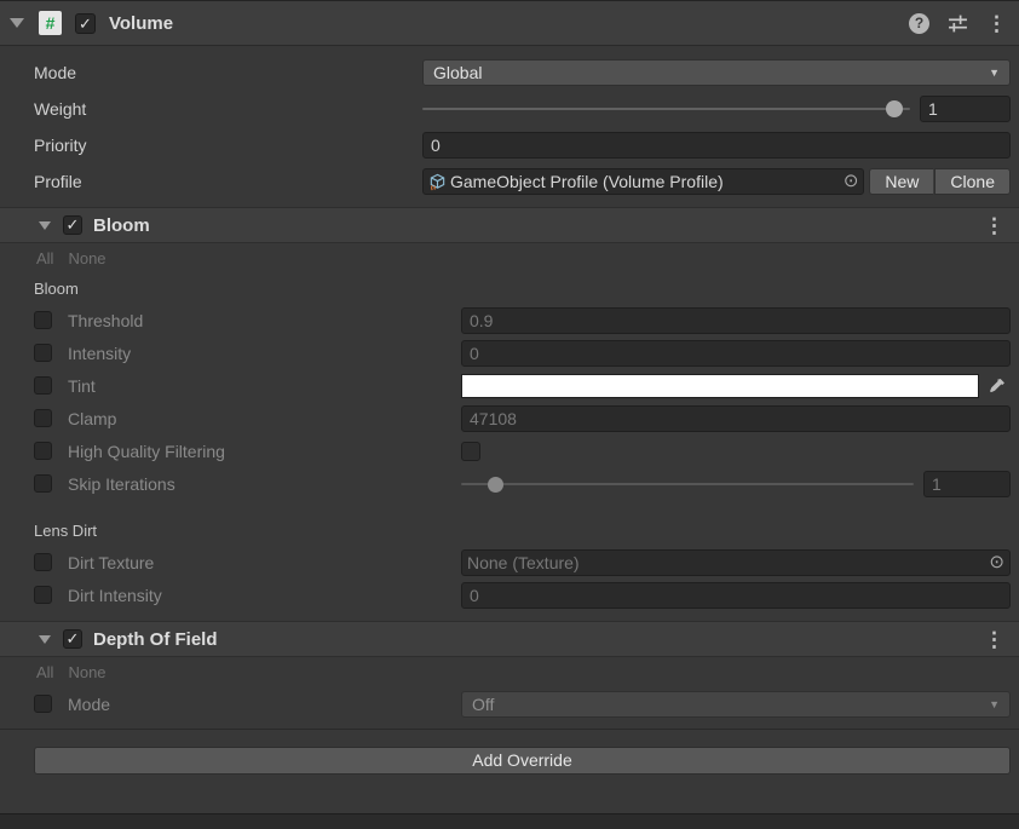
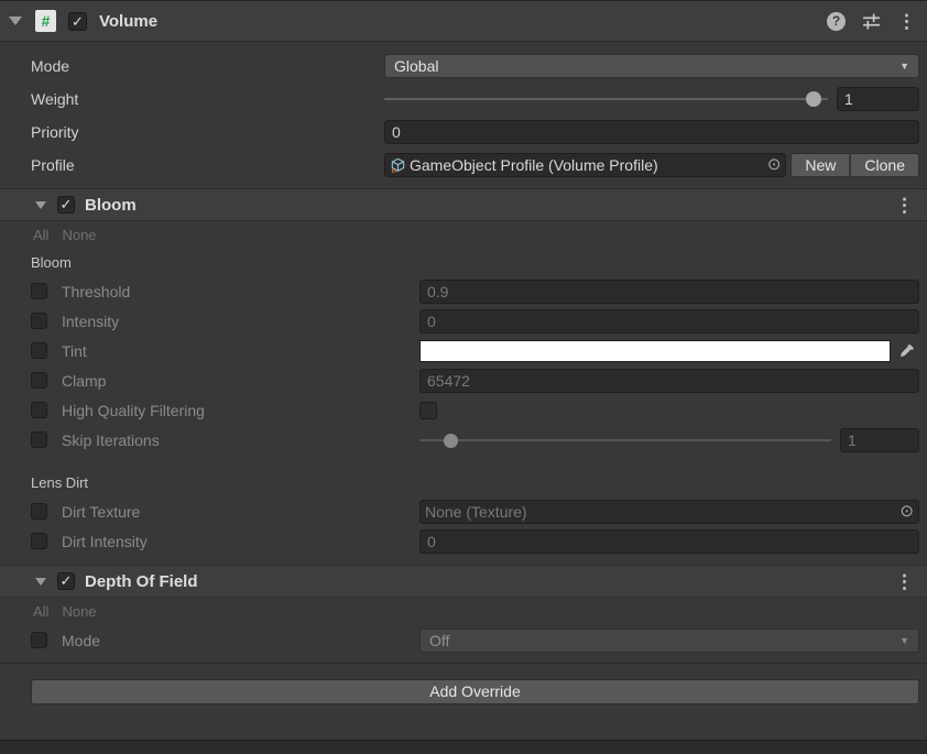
  #
  ✓
  Volume
  ?
  ⋮
  Mode
  Global
  ▼
  Weight
  1
  Priority
  0
  Profile
  GameObject Profile (Volume Profile)
  ⊙
  New
  Clone
  ✓
  Bloom
  ⋮
  All
  None
  Bloom
  Threshold
  0.9
  Intensity
  0
  Tint
  Clamp
- 47108
+ 65472
  High Quality Filtering
  Skip Iterations
  1
  Lens Dirt
  Dirt Texture
  None (Texture)
  ⊙
  Dirt Intensity
  0
  ✓
  Depth Of Field
  ⋮
  All
  None
  Mode
  Off
  ▼
  Add Override
